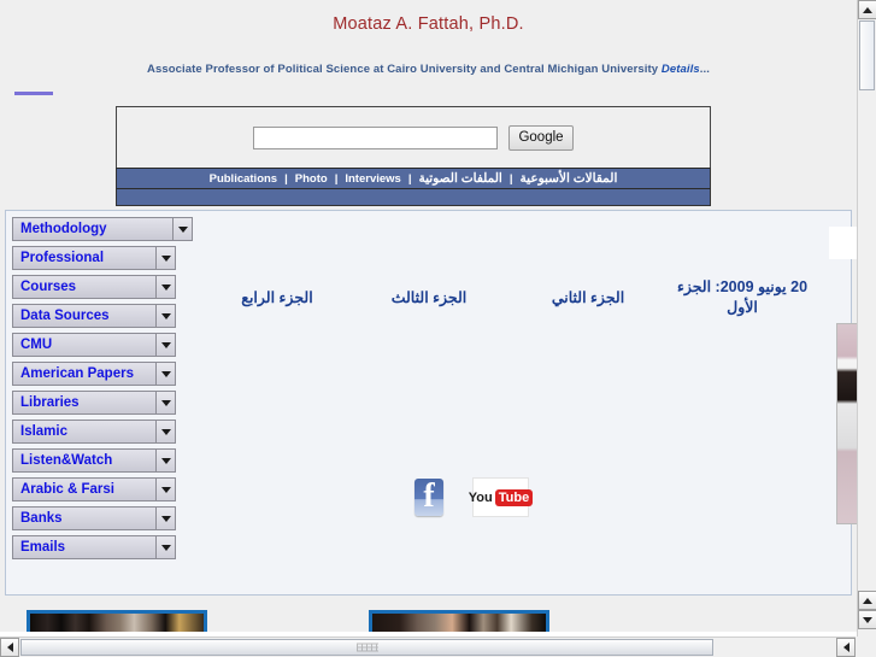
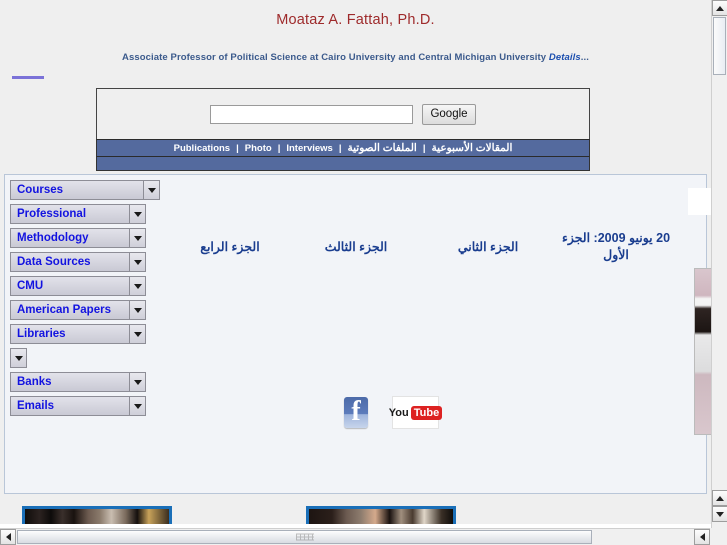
  Moataz A. Fattah, Ph.D.
  Associate Professor of Political Science at Cairo University and Central Michigan University Details...
  Google
  Publications
  |
  Photo
  |
  Interviews
  |
  الملفات الصوتية
  |
  المقالات الأسبوعية
- Methodology
+ Courses
  Professional
- Courses
+ Methodology
  Data Sources
  CMU
  American Papers
  Libraries
- Islamic
- Listen&Watch
- Arabic & Farsi
  Banks
  Emails
  20 يونيو 2009: الجزء الأول
  الجزء الثاني
  الجزء الثالث
  الجزء الرابع
  You
  Tube
